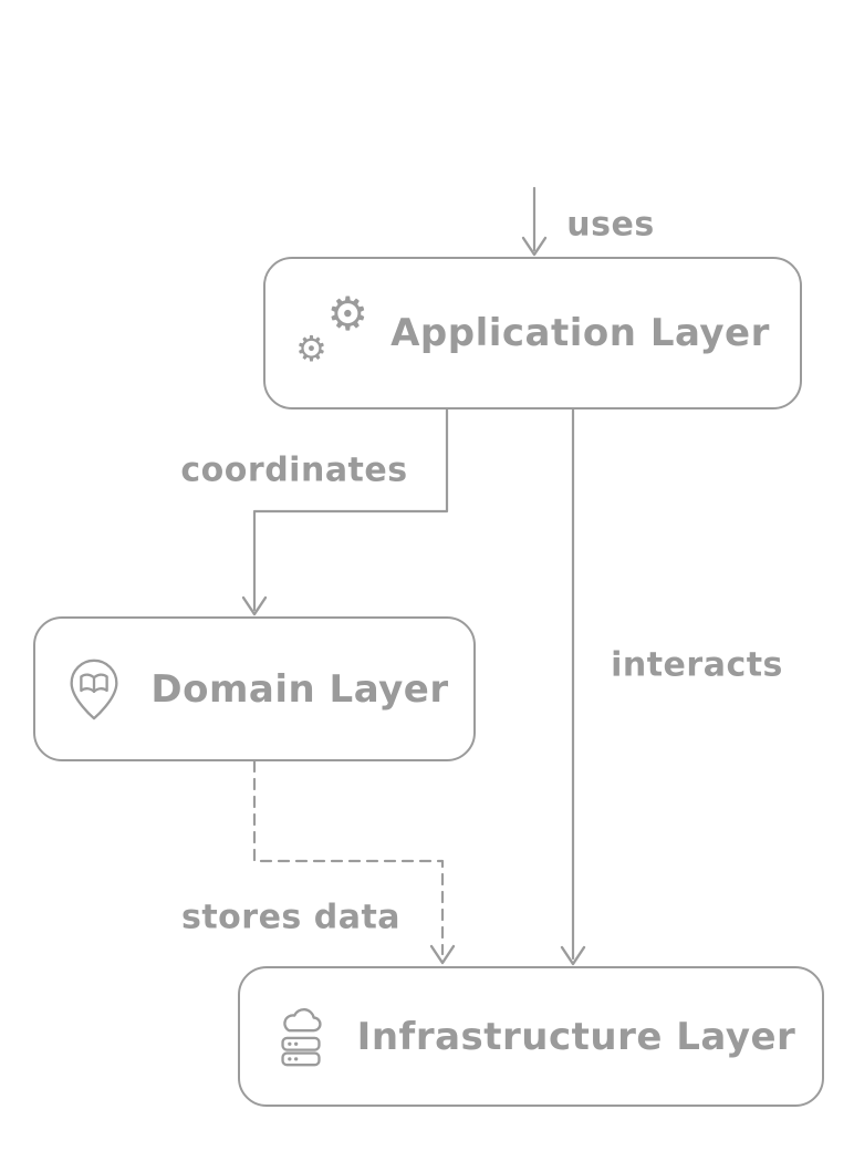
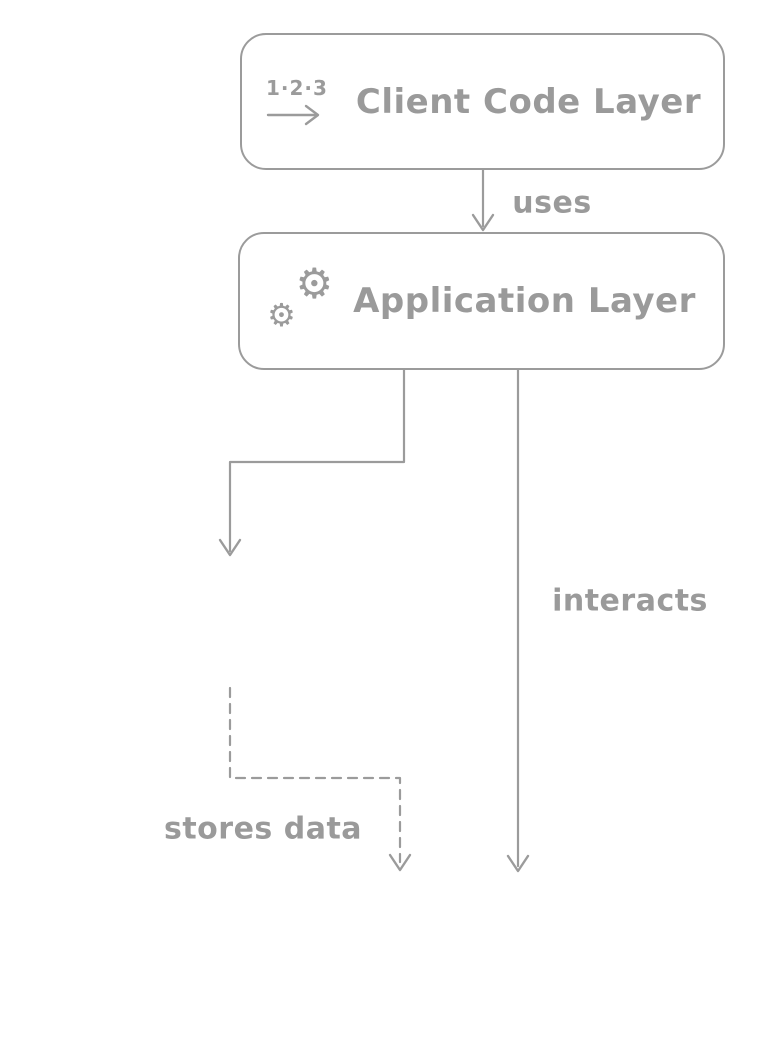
+ 1·2·3
+ Client Code Layer
  ⚙
  ⚙
  Application Layer
- Domain Layer
- Infrastructure Layer
  uses
- coordinates
  interacts
  stores data
